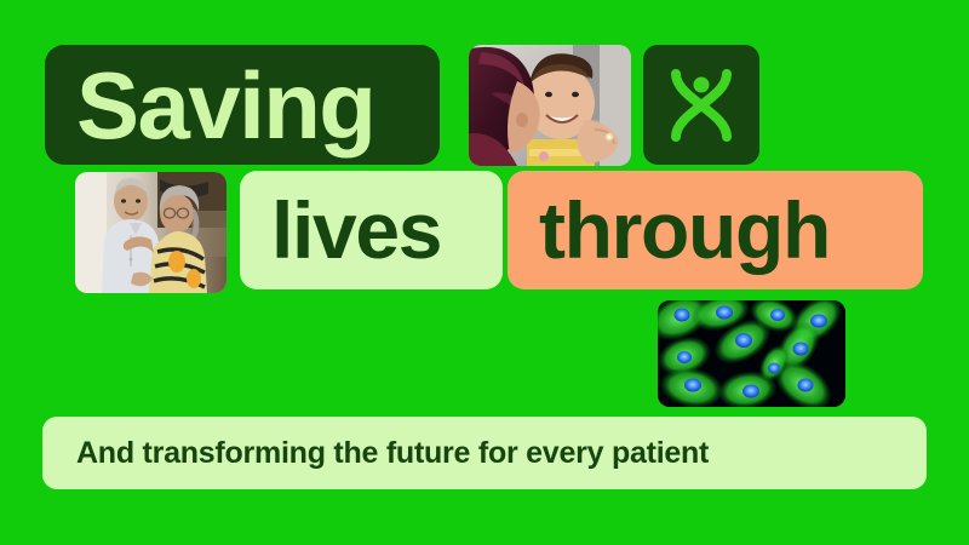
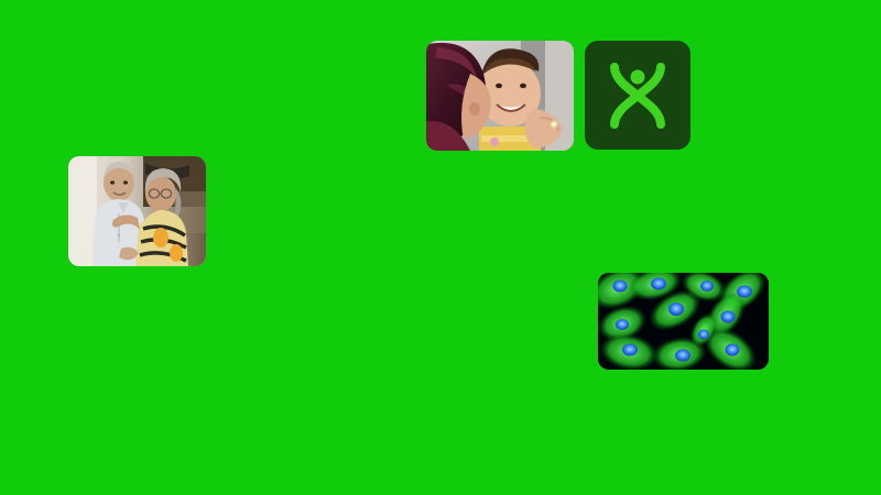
- Saving
- lives
- through
- And transforming the future for every patient
